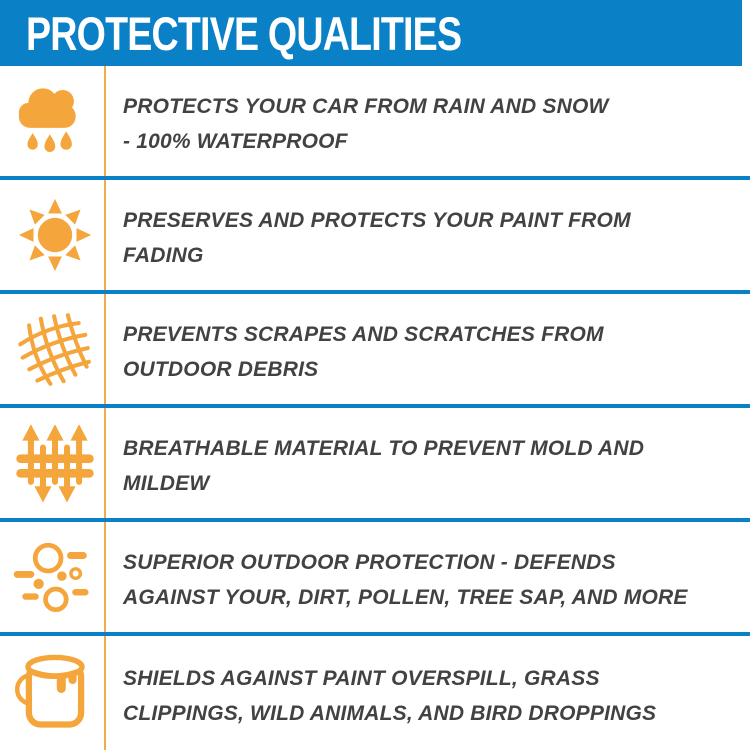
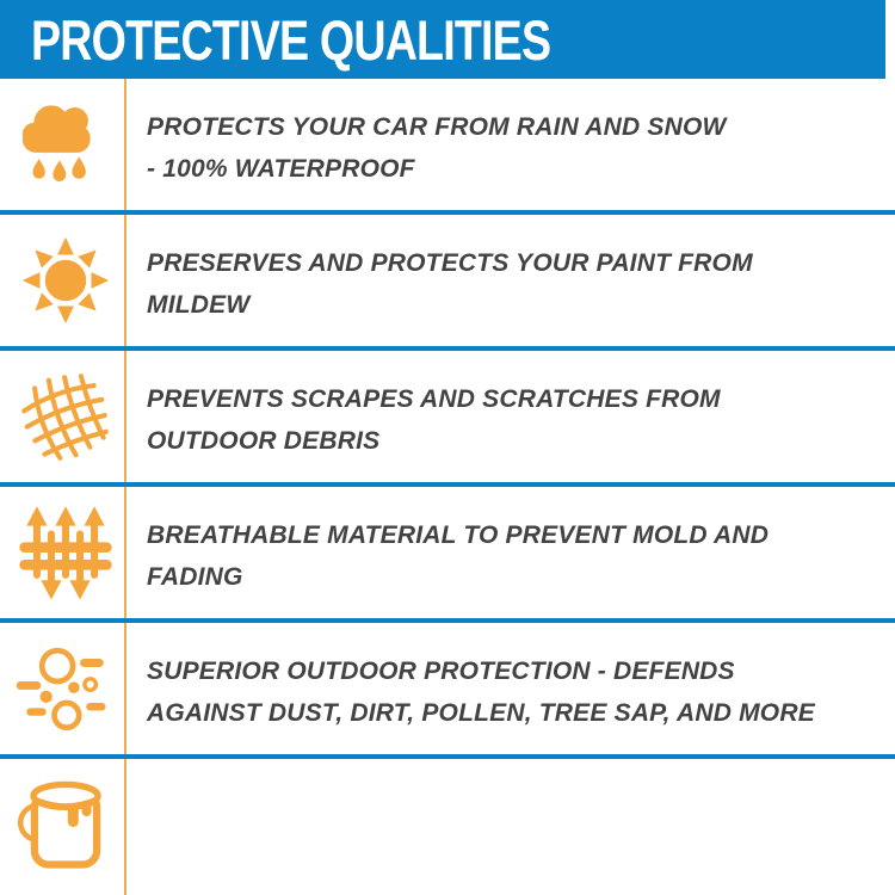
  PROTECTIVE QUALITIES
  PROTECTS YOUR CAR FROM RAIN AND SNOW
  - 100% WATERPROOF
  PRESERVES AND PROTECTS YOUR PAINT FROM
- FADING
+ MILDEW
  PREVENTS SCRAPES AND SCRATCHES FROM
  OUTDOOR DEBRIS
  BREATHABLE MATERIAL TO PREVENT MOLD AND
- MILDEW
+ FADING
  SUPERIOR OUTDOOR PROTECTION - DEFENDS
- AGAINST YOUR, DIRT, POLLEN, TREE SAP, AND MORE
+ AGAINST DUST, DIRT, POLLEN, TREE SAP, AND MORE
- SHIELDS AGAINST PAINT OVERSPILL, GRASS
- CLIPPINGS, WILD ANIMALS, AND BIRD DROPPINGS
